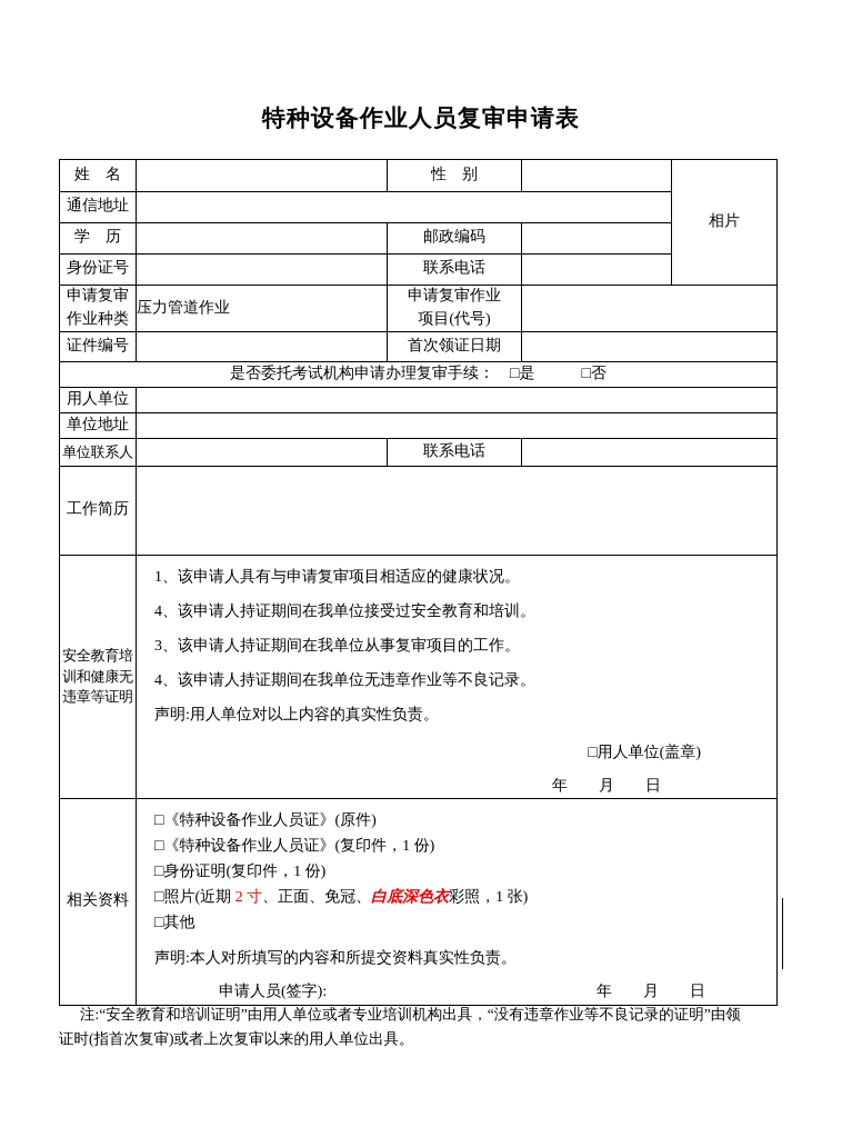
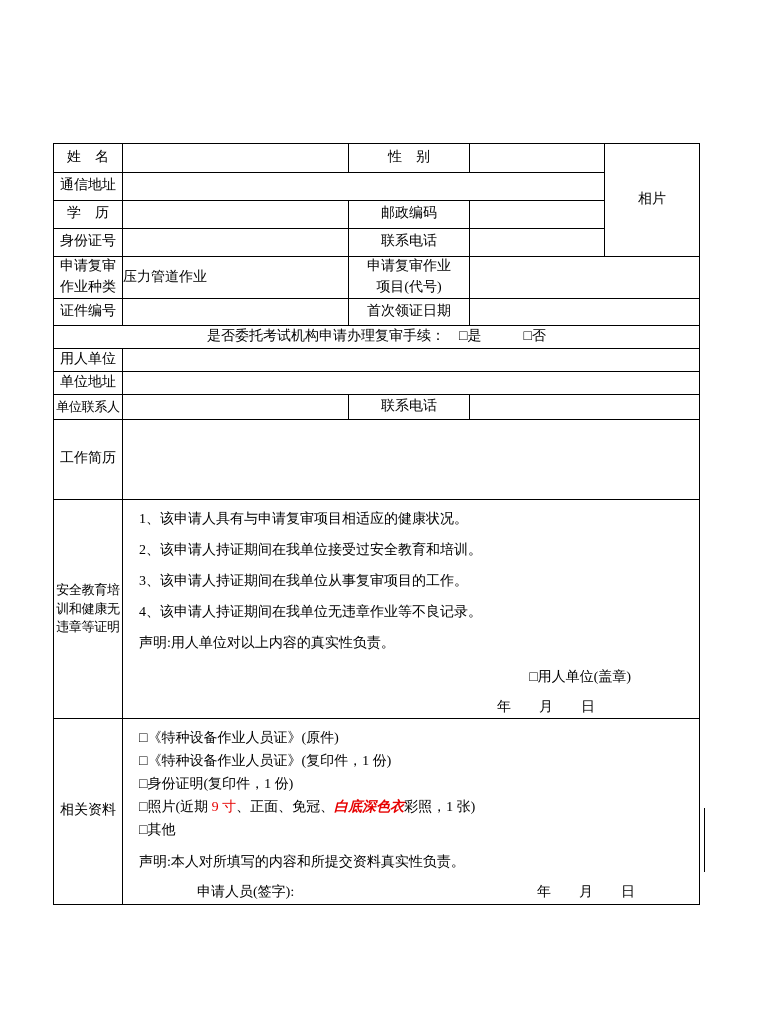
- 特种设备作业人员复审申请表
  姓 名		性 别		相片
  通信地址
  学 历		邮政编码
  身份证号		联系电话
  申请复审 作业种类	压力管道作业	申请复审作业 项目(代号)
  证件编号		首次领证日期
  是否委托考试机构申请办理复审手续： □是 □否
  用人单位
  单位地址
  单位联系人		联系电话
  工作简历
- 安全教育培 训和健康无 违章等证明	1、该申请人具有与申请复审项目相适应的健康状况。 4、该申请人持证期间在我单位接受过安全教育和培训。 3、该申请人持证期间在我单位从事复审项目的工作。 4、该申请人持证期间在我单位无违章作业等不良记录。 声明:用人单位对以上内容的真实性负责。 □用人单位(盖章) 年 月 日
+ 安全教育培 训和健康无 违章等证明	1、该申请人具有与申请复审项目相适应的健康状况。 2、该申请人持证期间在我单位接受过安全教育和培训。 3、该申请人持证期间在我单位从事复审项目的工作。 4、该申请人持证期间在我单位无违章作业等不良记录。 声明:用人单位对以上内容的真实性负责。 □用人单位(盖章) 年 月 日
- 相关资料	□《特种设备作业人员证》(原件) □《特种设备作业人员证》(复印件，1 份) □身份证明(复印件，1 份) □照片(近期 2 寸、正面、免冠、白底深色衣彩照，1 张) □其他 声明:本人对所填写的内容和所提交资料真实性负责。 申请人员(签字): 年 月 日
+ 相关资料	□《特种设备作业人员证》(原件) □《特种设备作业人员证》(复印件，1 份) □身份证明(复印件，1 份) □照片(近期 9 寸、正面、免冠、白底深色衣彩照，1 张) □其他 声明:本人对所填写的内容和所提交资料真实性负责。 申请人员(签字): 年 月 日
- 注:“安全教育和培训证明”由用人单位或者专业培训机构出具，“没有违章作业等不良记录的证明”由领
- 证时(指首次复审)或者上次复审以来的用人单位出具。
